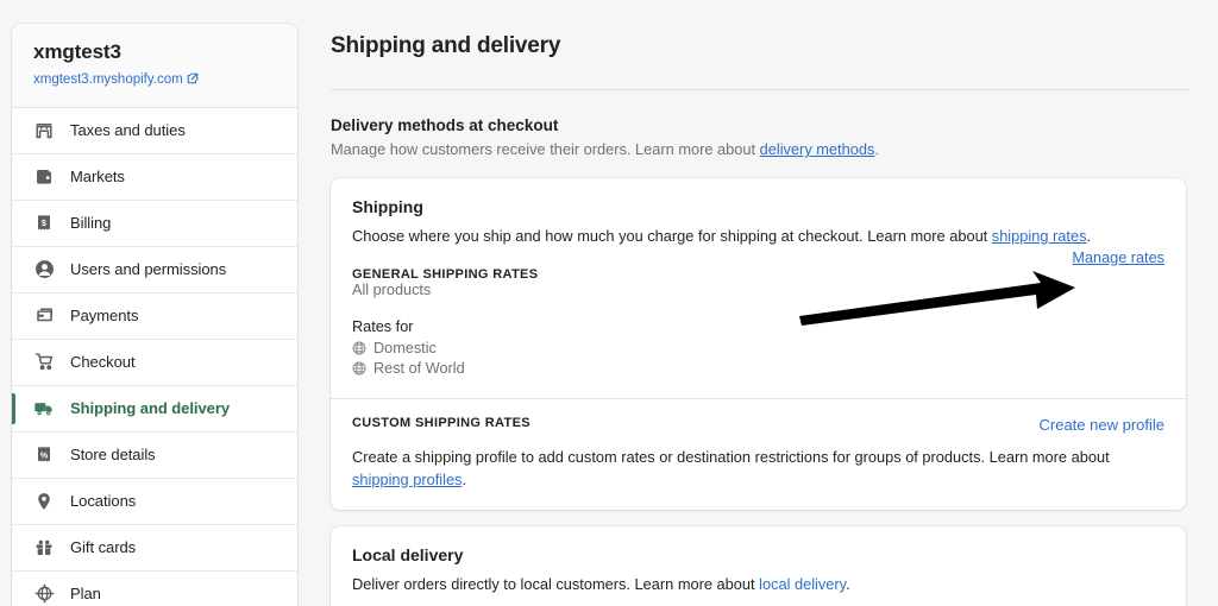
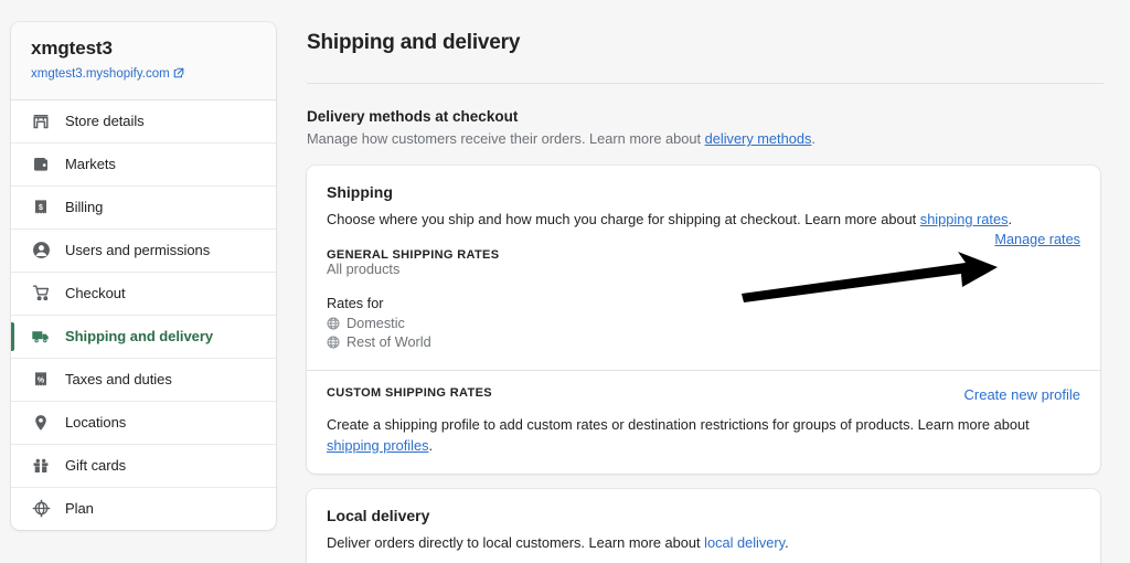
  xmgtest3
  xmgtest3.myshopify.com
- Taxes and duties
+ Store details
  Markets
  Billing
  Users and permissions
- Payments
  Checkout
  Shipping and delivery
- Store details
+ Taxes and duties
  Locations
  Gift cards
  Plan
  Shipping and delivery
  Delivery methods at checkout
  Manage how customers receive their orders. Learn more about delivery methods.
  Shipping
  Choose where you ship and how much you charge for shipping at checkout. Learn more about shipping rates.
  GENERAL SHIPPING RATES
  All products
  Manage rates
  Rates for
  Domestic
  Rest of World
  CUSTOM SHIPPING RATES
  Create new profile
  Create a shipping profile to add custom rates or destination restrictions for groups of products. Learn more about shipping profiles.
  Local delivery
  Deliver orders directly to local customers. Learn more about local delivery.
